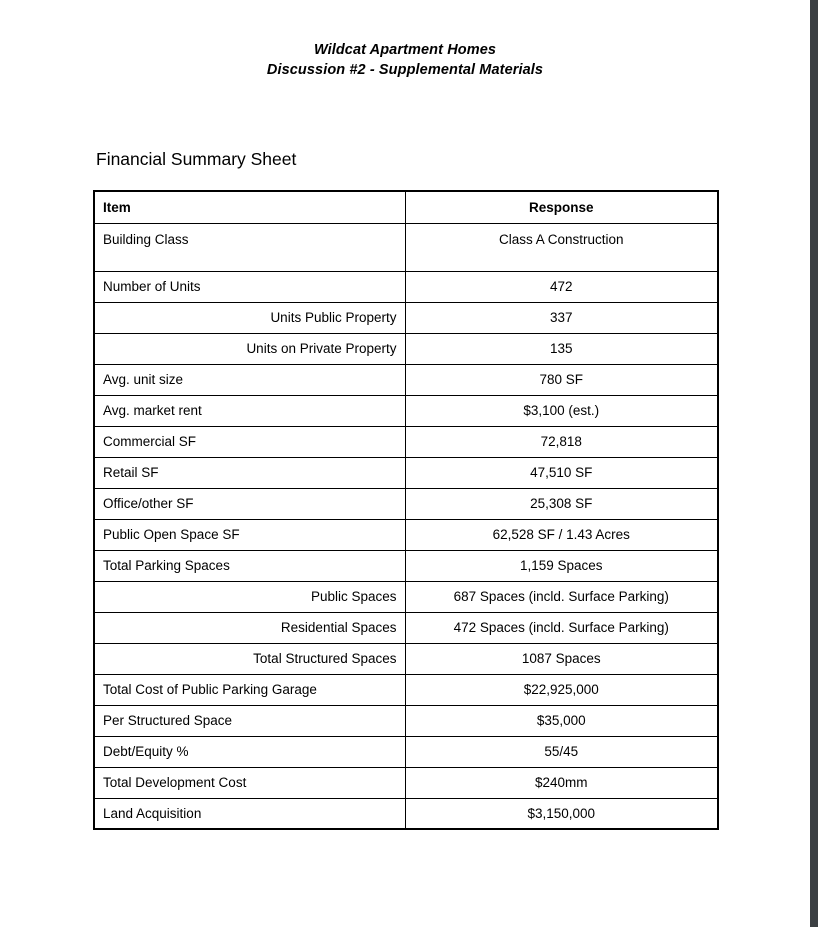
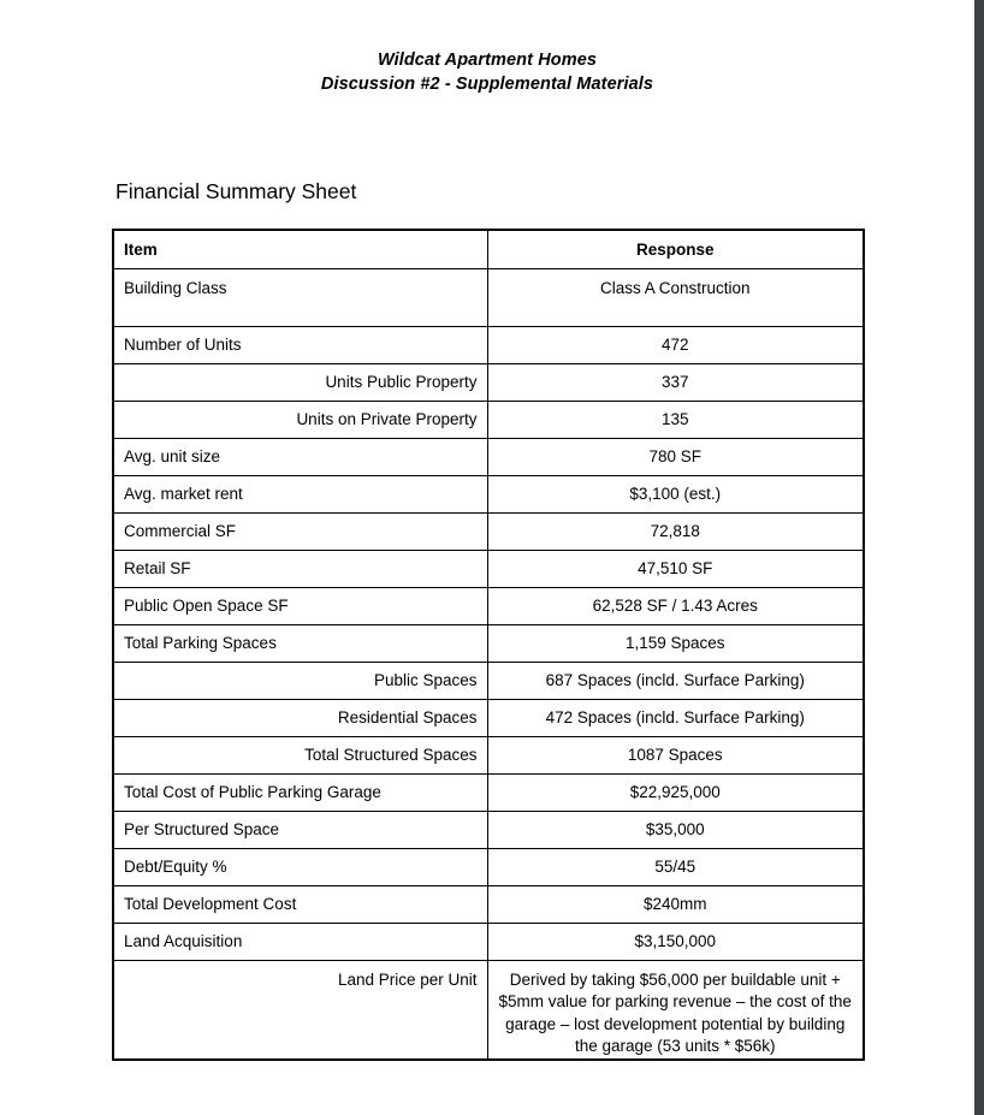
  Wildcat Apartment Homes
  Discussion #2 - Supplemental Materials
  Financial Summary Sheet
  Item	Response
  Building Class	Class A Construction
  Number of Units	472
  Units Public Property	337
  Units on Private Property	135
  Avg. unit size	780 SF
  Avg. market rent	$3,100 (est.)
  Commercial SF	72,818
  Retail SF	47,510 SF
- Office/other SF	25,308 SF
  Public Open Space SF	62,528 SF / 1.43 Acres
  Total Parking Spaces	1,159 Spaces
  Public Spaces	687 Spaces (incld. Surface Parking)
  Residential Spaces	472 Spaces (incld. Surface Parking)
  Total Structured Spaces	1087 Spaces
  Total Cost of Public Parking Garage	$22,925,000
  Per Structured Space	$35,000
  Debt/Equity %	55/45
  Total Development Cost	$240mm
  Land Acquisition	$3,150,000
+ Land Price per Unit	Derived by taking $56,000 per buildable unit + $5mm value for parking revenue – the cost of the garage – lost development potential by building the garage (53 units * $56k)
